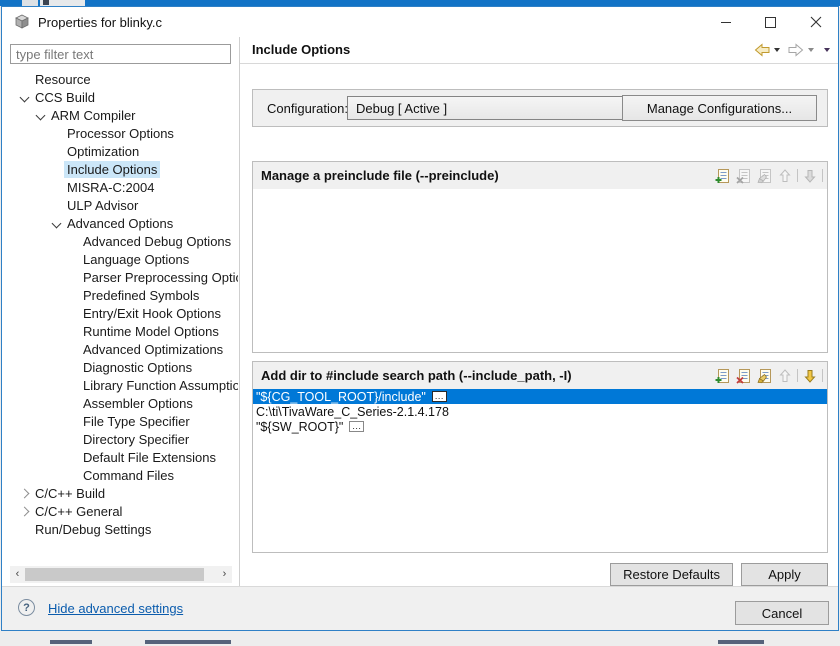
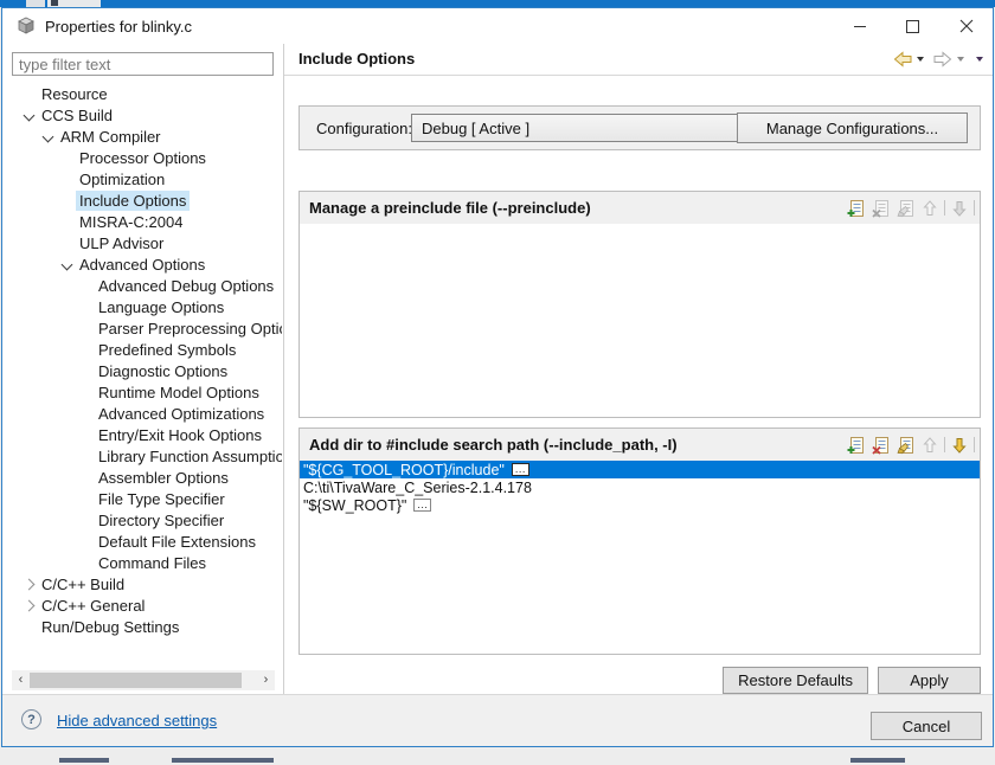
  Properties for blinky.c
  type filter text
  Resource
  CCS Build
  ARM Compiler
  Processor Options
  Optimization
  Include Options
  MISRA-C:2004
  ULP Advisor
  Advanced Options
  Advanced Debug Options
  Language Options
  Parser Preprocessing Opti
  Predefined Symbols
- Entry/Exit Hook Options
+ Diagnostic Options
  Runtime Model Options
  Advanced Optimizations
- Diagnostic Options
+ Entry/Exit Hook Options
  Library Function Assumptio
  Assembler Options
  File Type Specifier
  Directory Specifier
  Default File Extensions
  Command Files
  C/C++ Build
  C/C++ General
  Run/Debug Settings
  ‹
  ›
  Include Options
  Configuration
  Debug [ Active ]
  Manage Configurations...
  Manage a preinclude file (--preinclude)
  Add dir to #include search path (--include_path, -I)
  "${CG_TOOL_ROOT}/include"
  ...
  C:\ti\TivaWare_C_Series-2.1.4.178
  "${SW_ROOT}"
  ...
  Restore Defaults
  Apply
  ?
  Hide advanced settings
  Cancel
